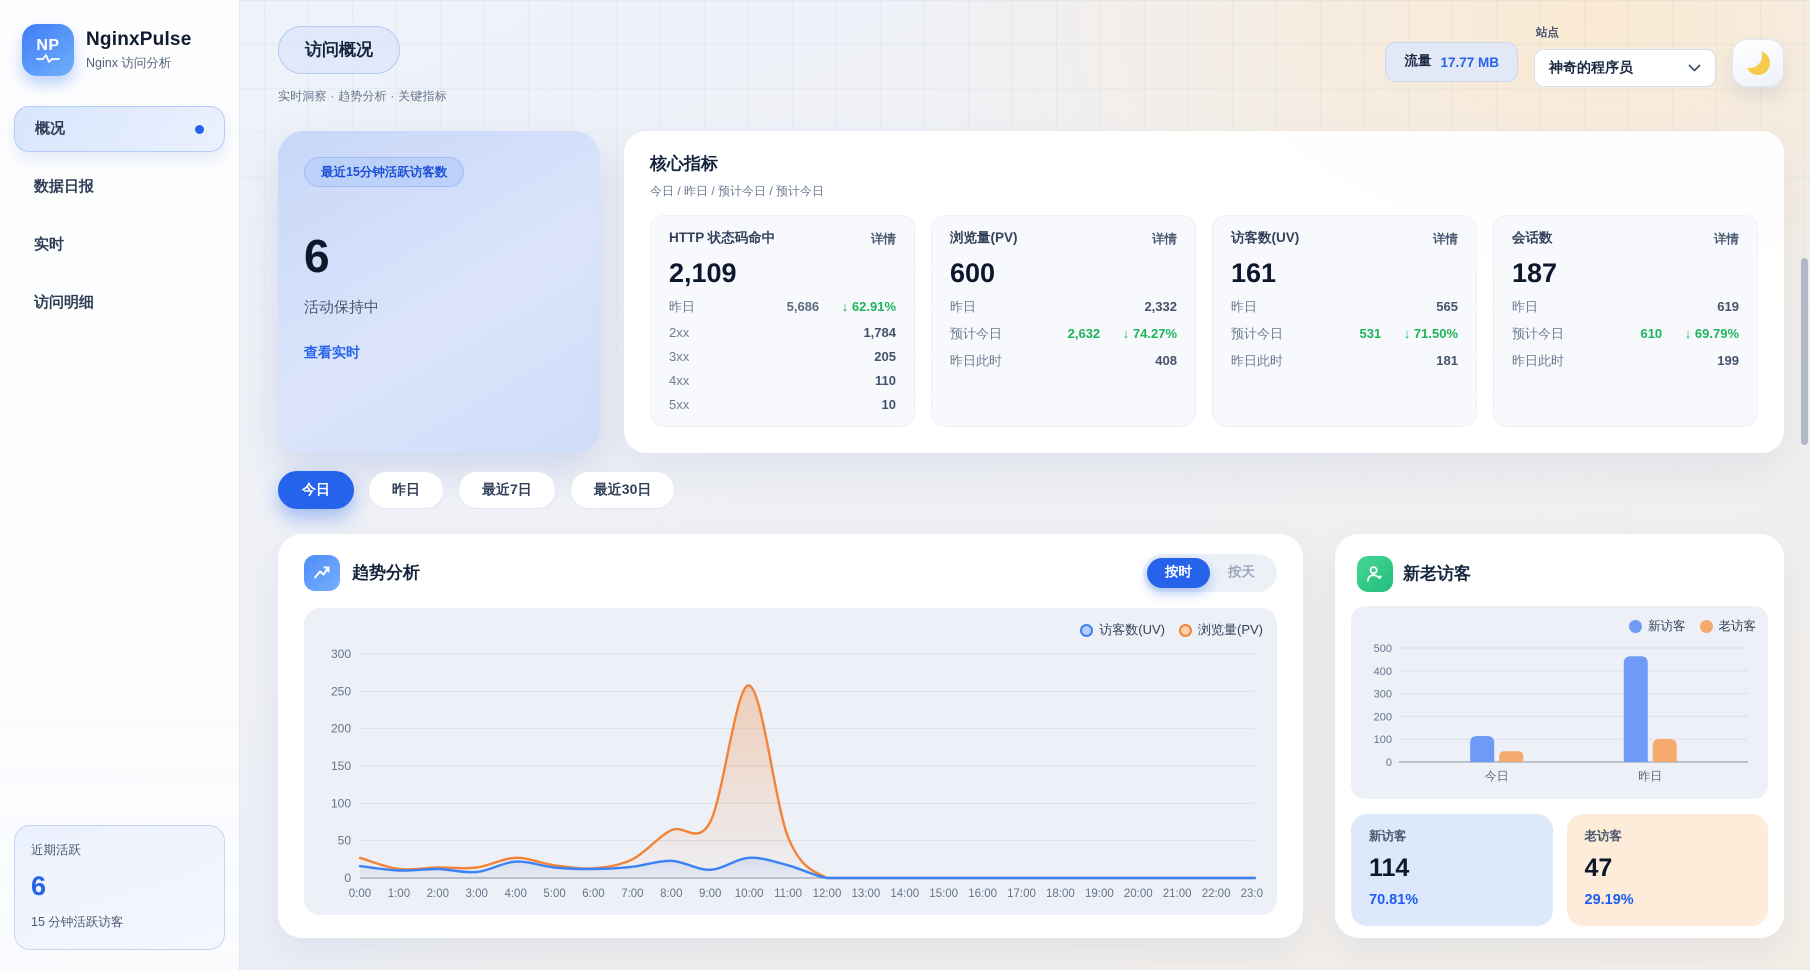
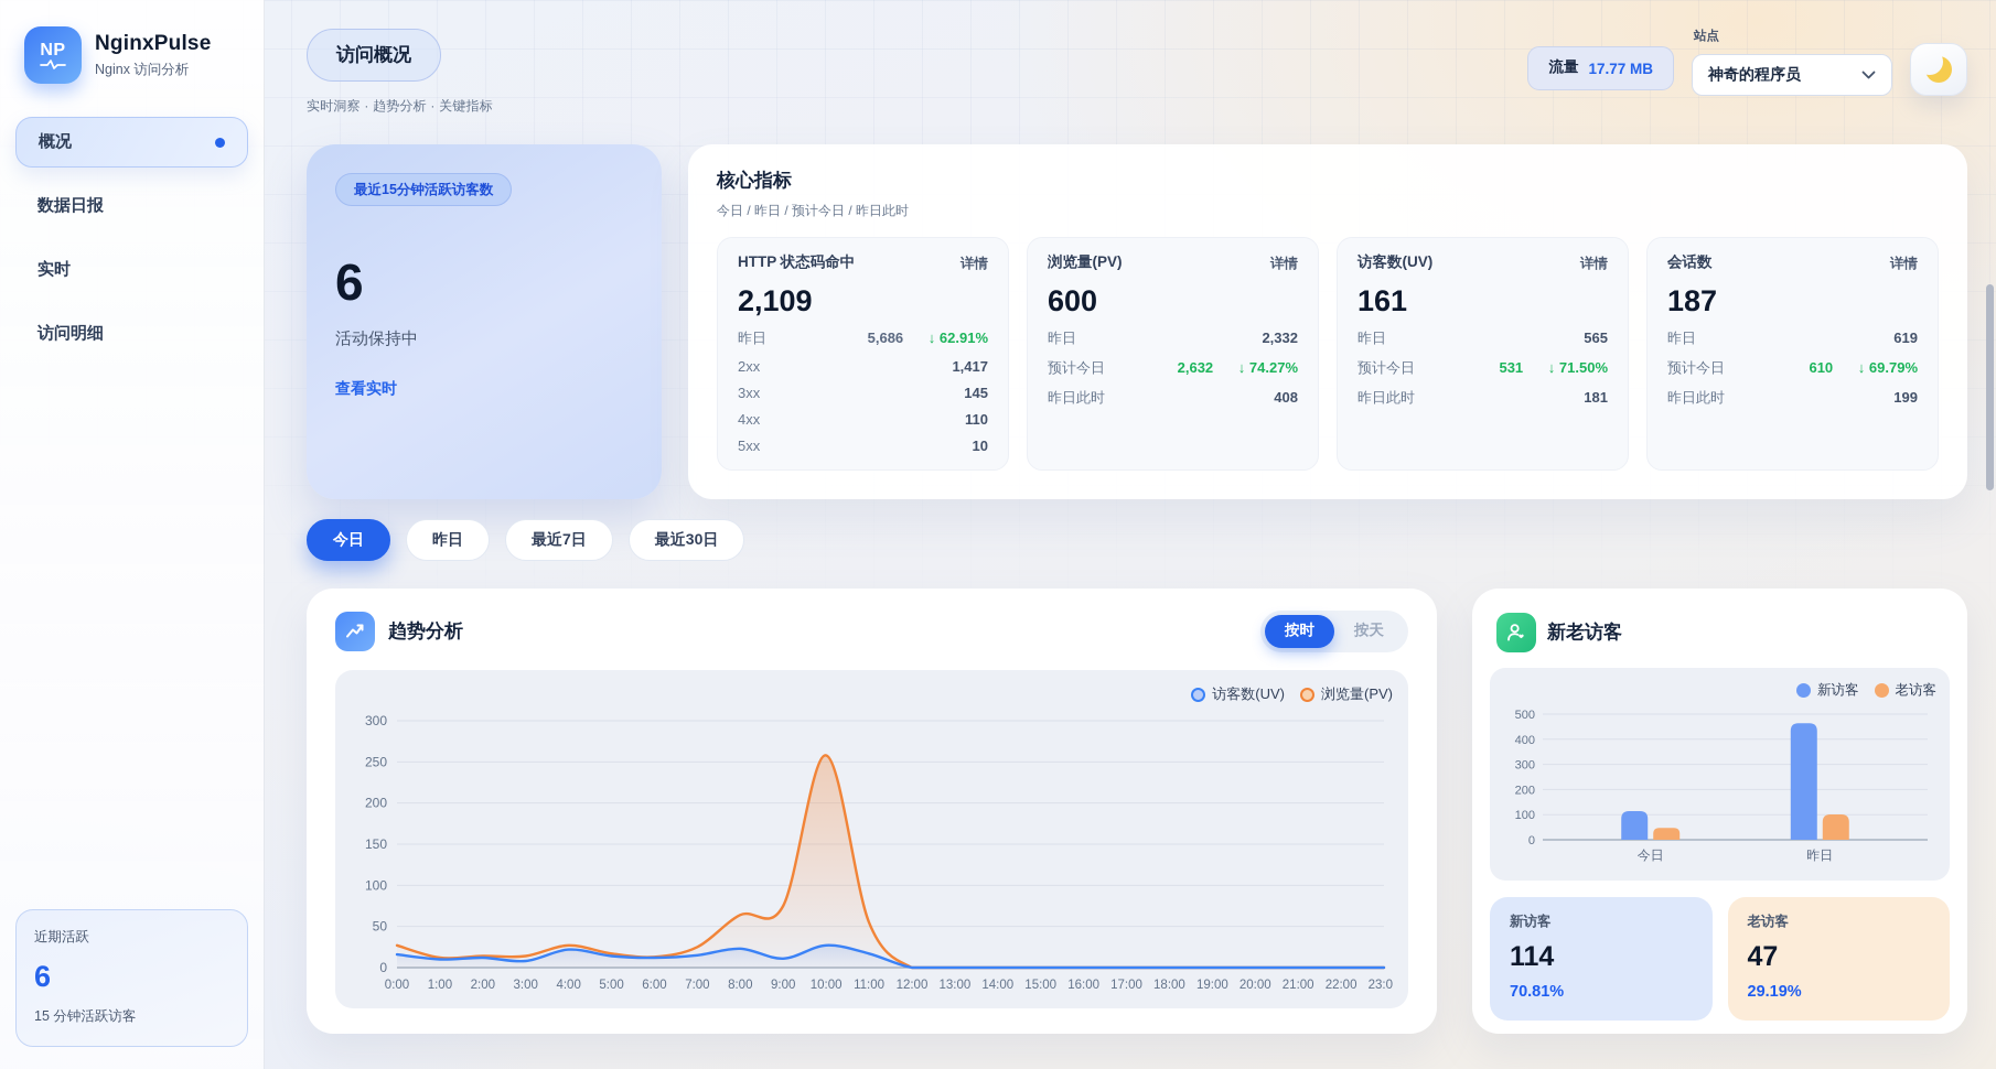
  NP
  NginxPulse
  Nginx 访问分析
  概况
  数据日报
  实时
  访问明细
  近期活跃
  6
  15 分钟活跃访客
  访问概况
  实时洞察 · 趋势分析 · 关键指标
  流量
  17.77 MB
  站点
  神奇的程序员
  最近15分钟活跃访客数
  6
  活动保持中
  查看实时
  核心指标
- 今日 / 昨日 / 预计今日 / 预计今日
+ 今日 / 昨日 / 预计今日 / 昨日此时
  HTTP 状态码命中
  详情
  2,109
  昨日
  5,686
  ↓ 62.91%
  2xx
- 1,784
+ 1,417
  3xx
- 205
+ 145
  4xx
  110
  5xx
  10
  浏览量(PV)
  详情
  600
  昨日
  2,332
  预计今日
  2,632
  ↓ 74.27%
  昨日此时
  408
  访客数(UV)
  详情
  161
  昨日
  565
  预计今日
  531
  ↓ 71.50%
  昨日此时
  181
  会话数
  详情
  187
  昨日
  619
  预计今日
  610
  ↓ 69.79%
  昨日此时
  199
  今日
  昨日
  最近7日
  最近30日
  趋势分析
  按时
  按天
  访客数(UV)
  浏览量(PV)
  0
  50
  100
  150
  200
  250
  300
  0:00
  1:00
  2:00
  3:00
  4:00
  5:00
  6:00
  7:00
  8:00
  9:00
  10:00
  11:00
  12:00
  13:00
  14:00
  15:00
  16:00
  17:00
  18:00
  19:00
  20:00
  21:00
  22:00
  23:0
  新老访客
  新访客
  老访客
  0
  100
  200
  300
  400
  500
  今日
  昨日
  新访客
  114
  70.81%
  老访客
  47
  29.19%
